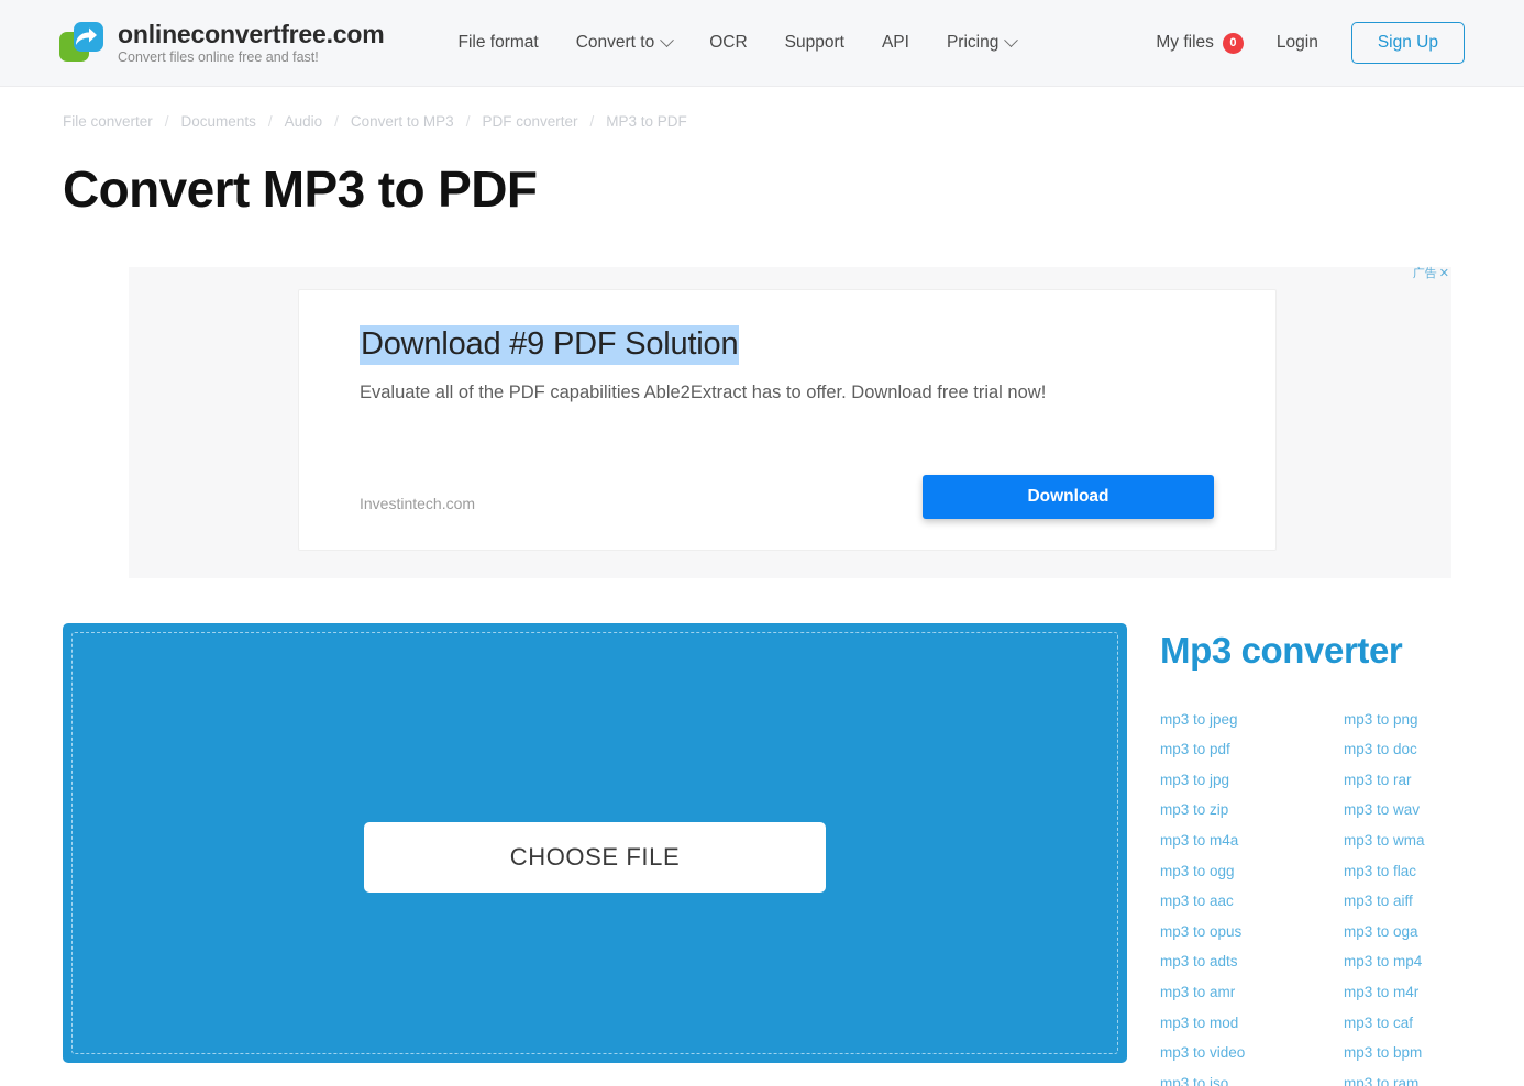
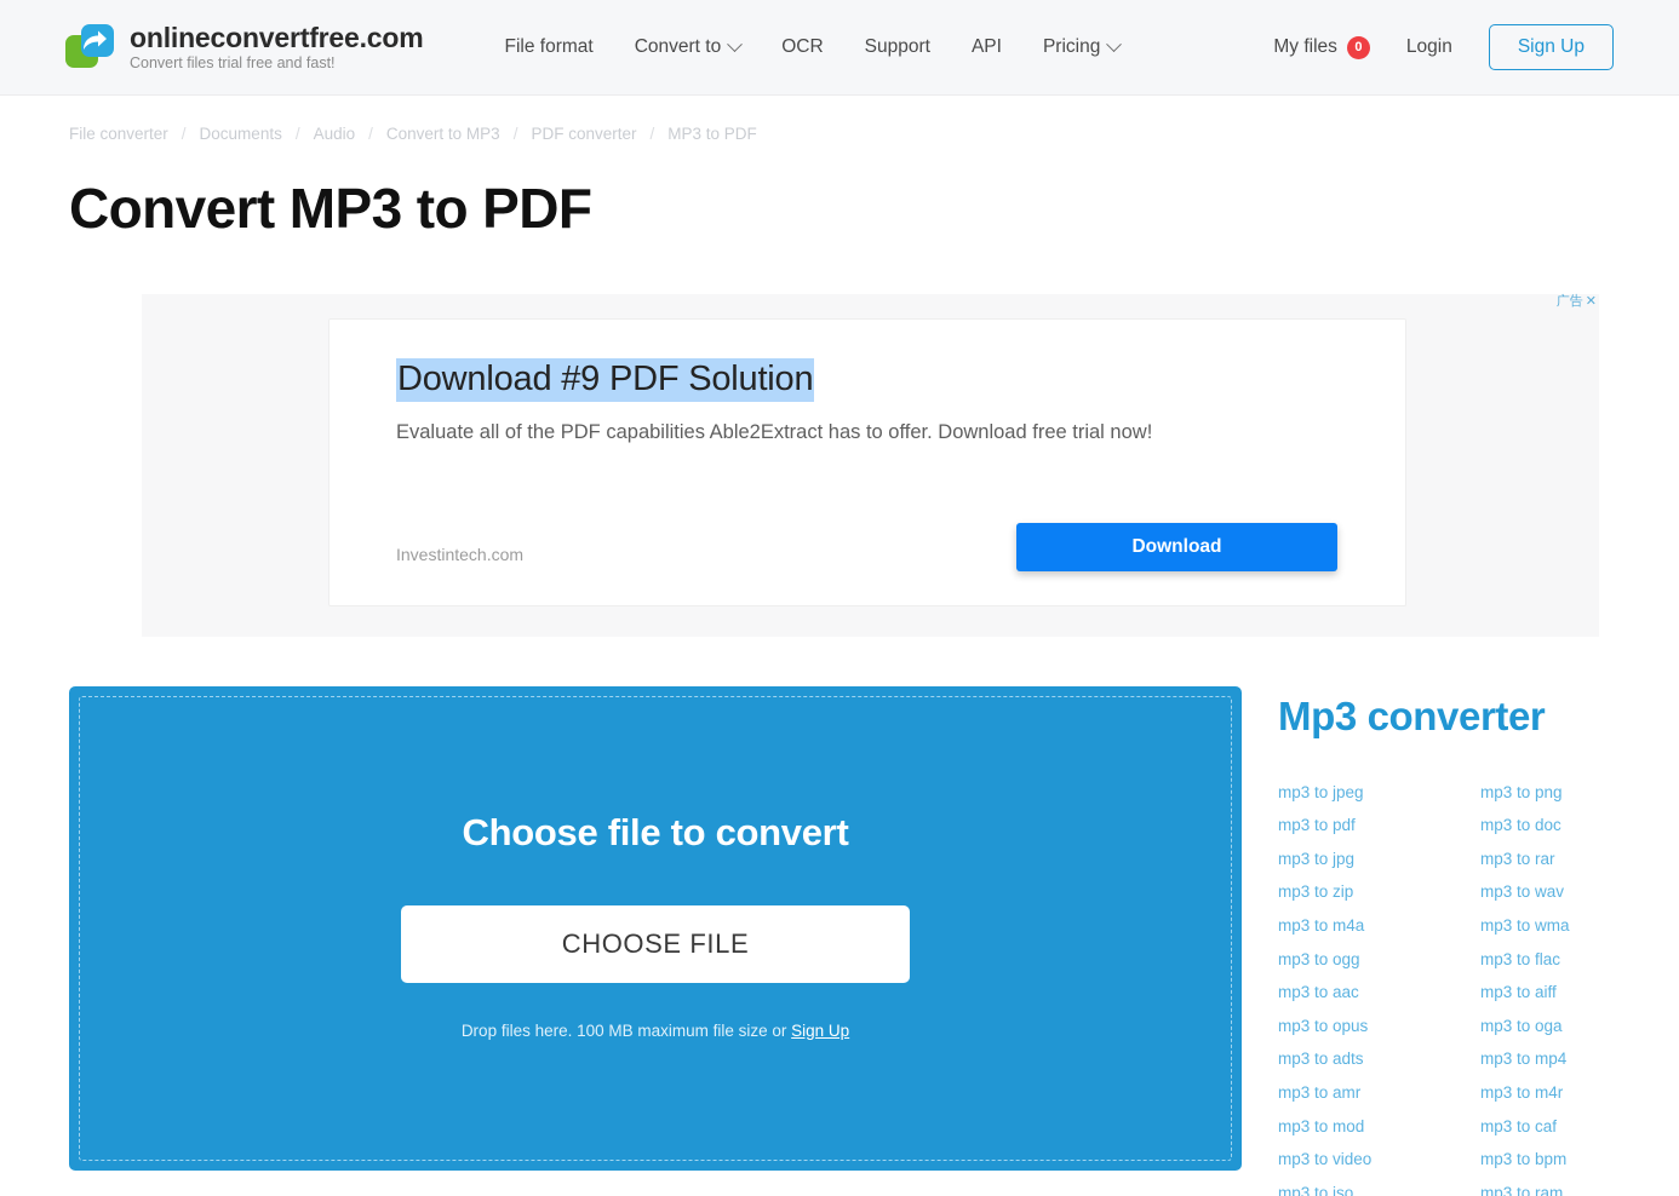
  onlineconvertfree.com
- Convert files online free and fast!
+ Convert files trial free and fast!
  File format
  Convert to
  OCR
  Support
  API
  Pricing
  My files
  0
  Login
  Sign Up
  File converter
  /
  Documents
  /
  Audio
  /
  Convert to MP3
  /
  PDF converter
  /
  MP3 to PDF
  Convert MP3 to PDF
  广告
  ✕
  Download #9 PDF Solution
  Evaluate all of the PDF capabilities Able2Extract has to offer. Download free trial now!
  Investintech.com
  Download
+ Choose file to convert
  CHOOSE FILE
+ Drop files here. 100 MB maximum file size or Sign Up
  Mp3 converter
  mp3 to jpeg
  mp3 to pdf
  mp3 to jpg
  mp3 to zip
  mp3 to m4a
  mp3 to ogg
  mp3 to aac
  mp3 to opus
  mp3 to adts
  mp3 to amr
  mp3 to mod
  mp3 to video
  mp3 to iso
  mp3 to png
  mp3 to doc
  mp3 to rar
  mp3 to wav
  mp3 to wma
  mp3 to flac
  mp3 to aiff
  mp3 to oga
  mp3 to mp4
  mp3 to m4r
  mp3 to caf
  mp3 to bpm
  mp3 to ram
